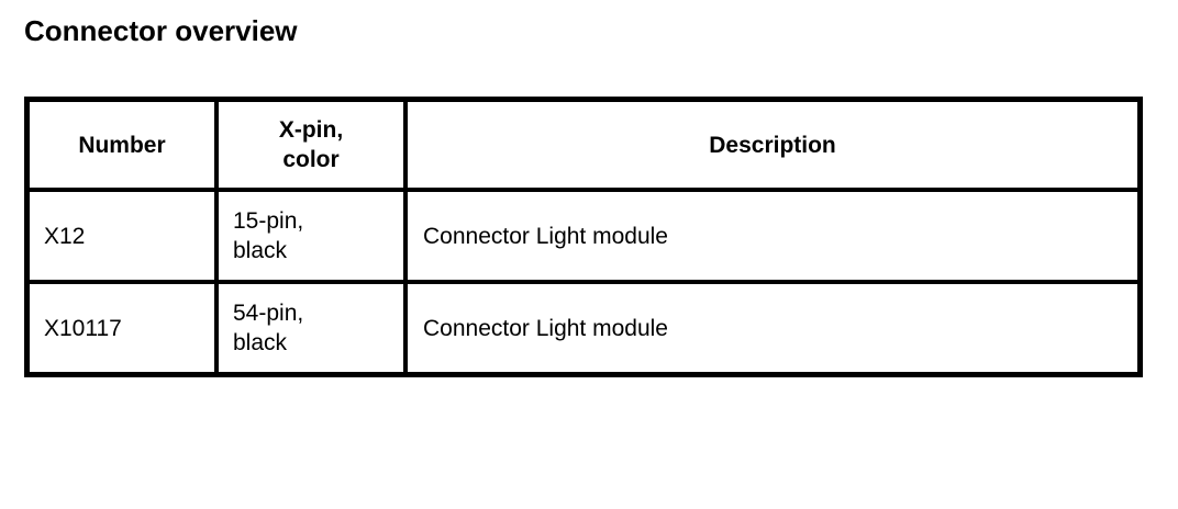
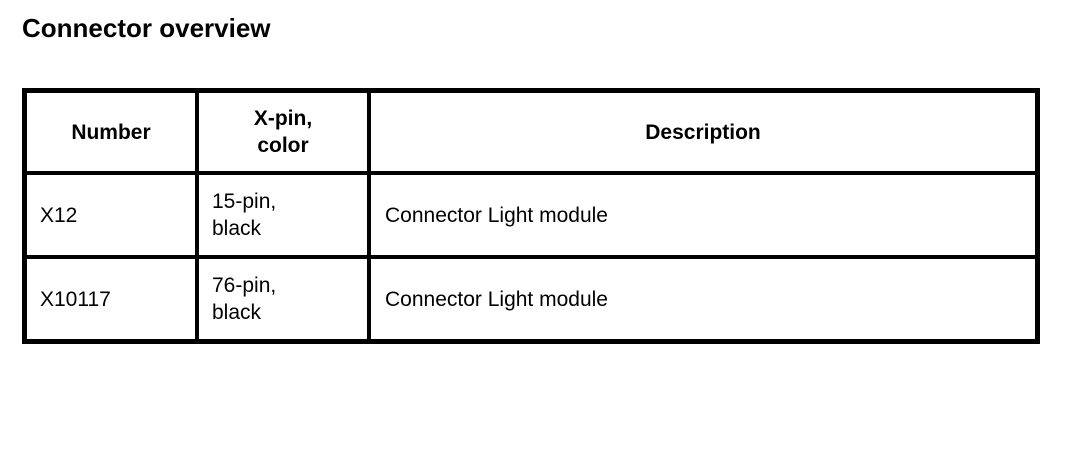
  Connector overview
  Number	X-pin, color	Description
  X12	15-pin, black	Connector Light module
- X10117	54-pin, black	Connector Light module
+ X10117	76-pin, black	Connector Light module
